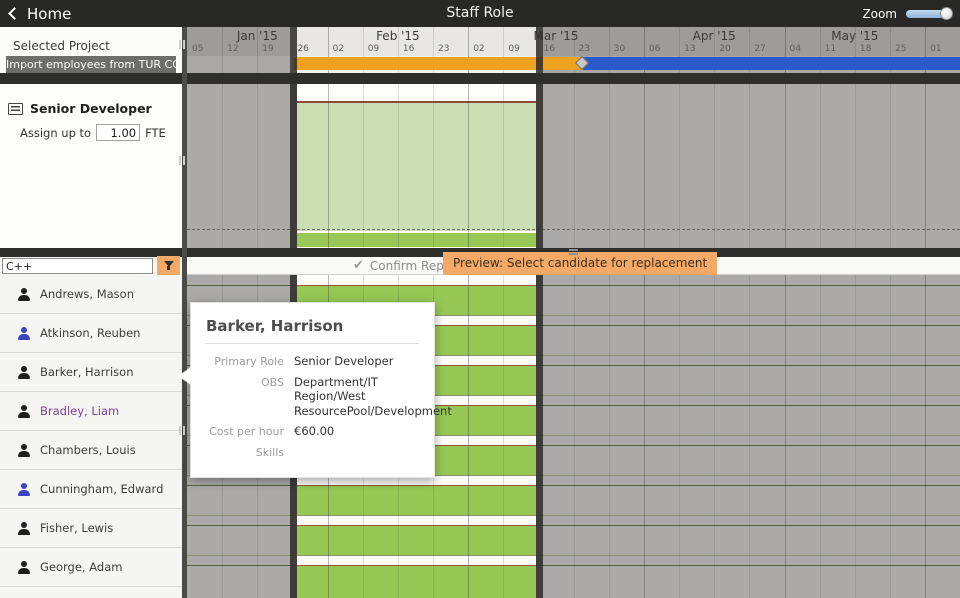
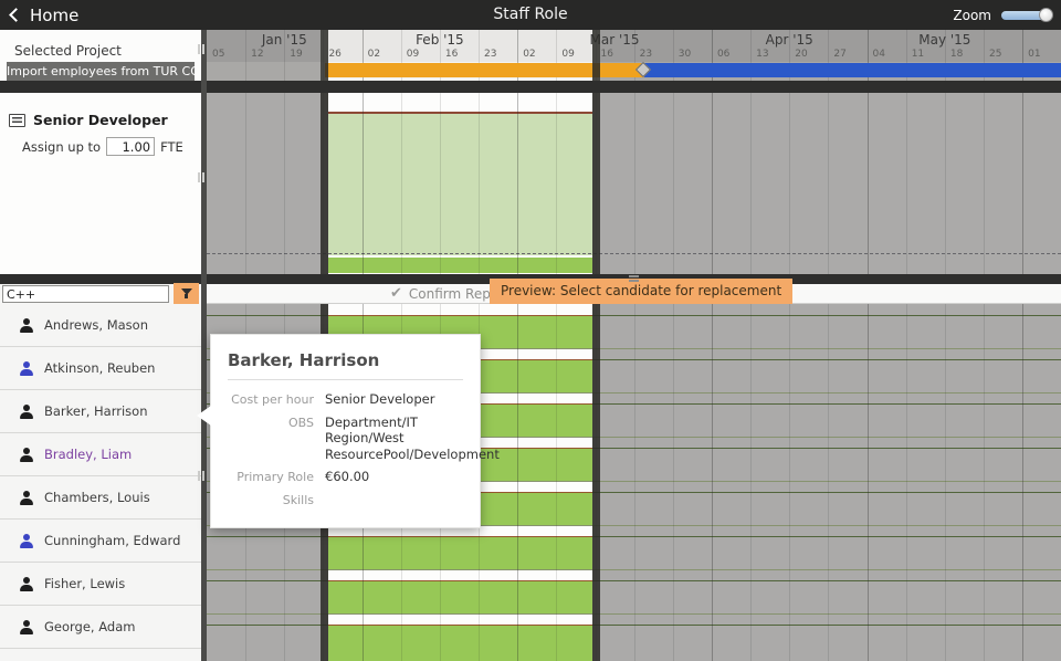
  ✔
  Preview: Select candidate for replacement
  Selected Project
  Import employees from TUR C
  Senior Developer
  Assign up to
  1.00
  FTE
  C++
  Andrews, Mason
  Atkinson, Reuben
  Barker, Harrison
  Bradley, Liam
  Chambers, Louis
  Cunningham, Edward
  Fisher, Lewis
  George, Adam
  Barker, Harrison
- Primary Role
+ Cost per hour
  Senior Developer
  OBS
  Department/IT
  Region/West
  ResourcePool/Development
- Cost per hour
+ Primary Role
  €60.00
  Skills
  Home
  Staff Role
  Zoom
  Jan '15
  05
  12
  19
  26
  Feb '15
  02
  09
  16
  23
  Mar '15
  02
  09
  16
  23
  30
  Apr '15
  06
  13
  20
  27
  May '15
  04
  11
  18
  25
  01
